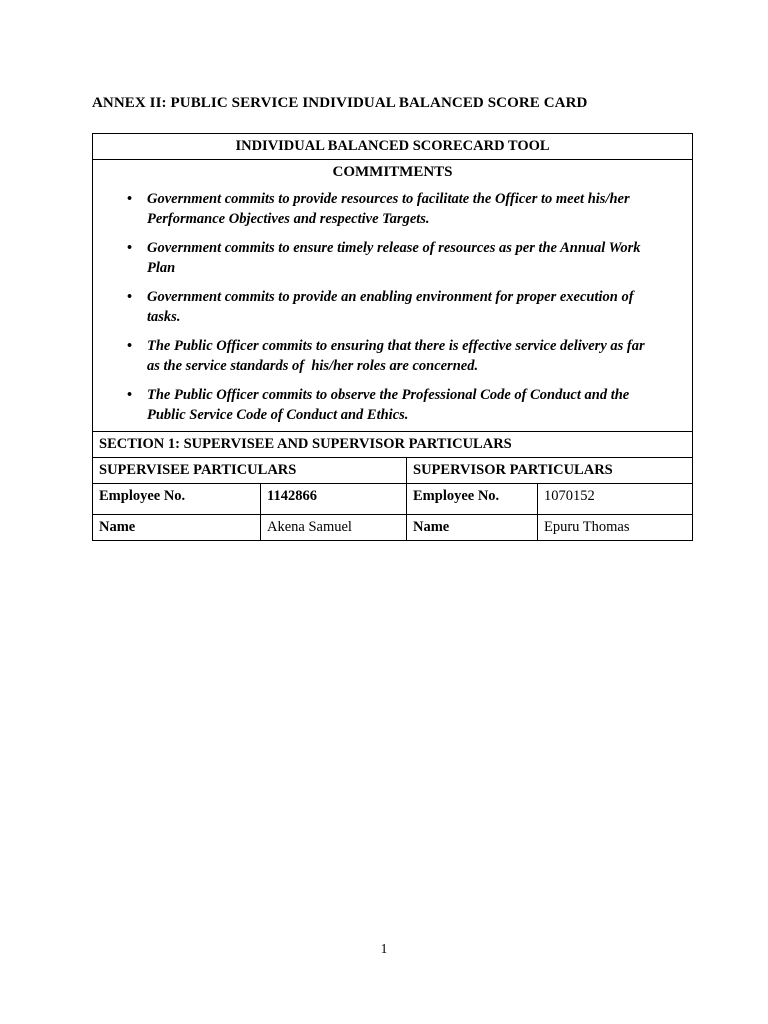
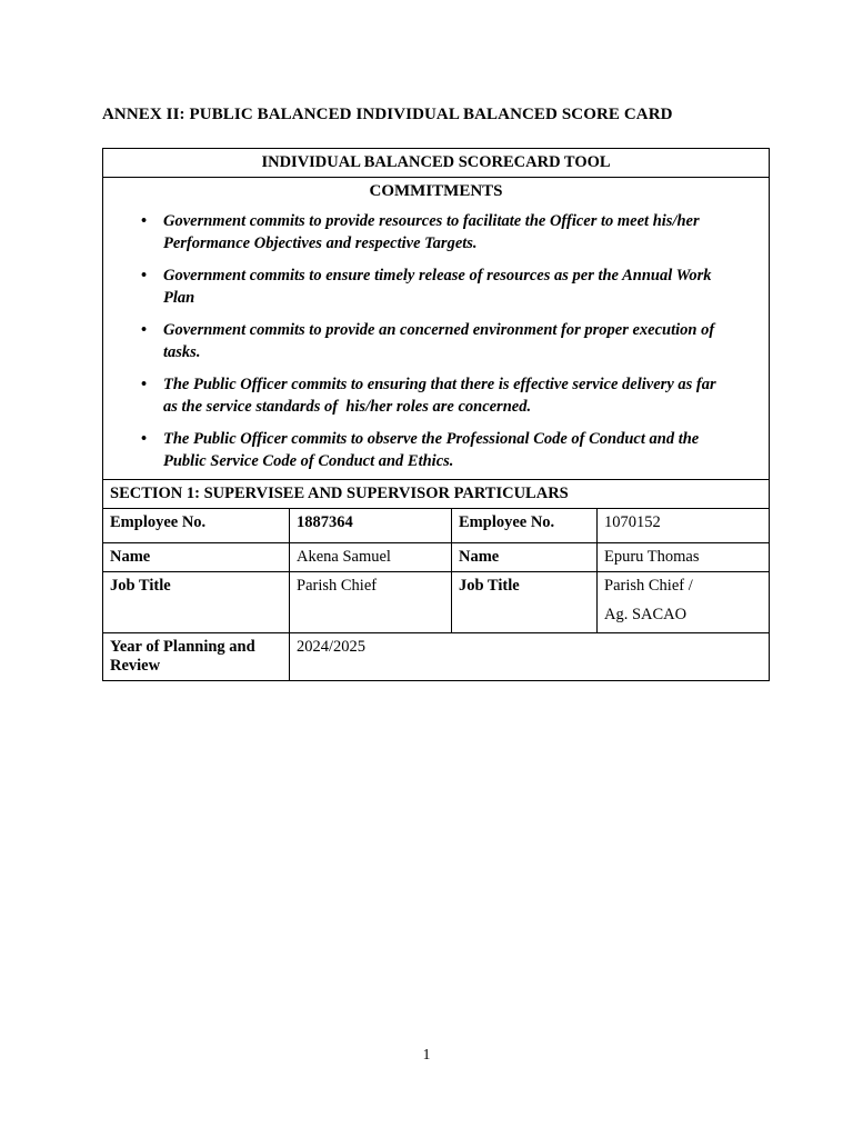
- ANNEX II: PUBLIC SERVICE INDIVIDUAL BALANCED SCORE CARD
+ ANNEX II: PUBLIC BALANCED INDIVIDUAL BALANCED SCORE CARD
  INDIVIDUAL BALANCED SCORECARD TOOL
- COMMITMENTS • Government commits to provide resources to facilitate the Officer to meet his/her Performance Objectives and respective Targets. • Government commits to ensure timely release of resources as per the Annual Work Plan • Government commits to provide an enabling environment for proper execution of tasks. • The Public Officer commits to ensuring that there is effective service delivery as far as the service standards of his/her roles are concerned. • The Public Officer commits to observe the Professional Code of Conduct and the Public Service Code of Conduct and Ethics.
+ COMMITMENTS • Government commits to provide resources to facilitate the Officer to meet his/her Performance Objectives and respective Targets. • Government commits to ensure timely release of resources as per the Annual Work Plan • Government commits to provide an concerned environment for proper execution of tasks. • The Public Officer commits to ensuring that there is effective service delivery as far as the service standards of his/her roles are concerned. • The Public Officer commits to observe the Professional Code of Conduct and the Public Service Code of Conduct and Ethics.
  SECTION 1: SUPERVISEE AND SUPERVISOR PARTICULARS
- SUPERVISEE PARTICULARS	SUPERVISOR PARTICULARS
- Employee No.	1142866	Employee No.	1070152
+ Employee No.	1887364	Employee No.	1070152
  Name	Akena Samuel	Name	Epuru Thomas
+ Job Title	Parish Chief	Job Title	Parish Chief / Ag. SACAO
+ Year of Planning and Review	2024/2025
  1
